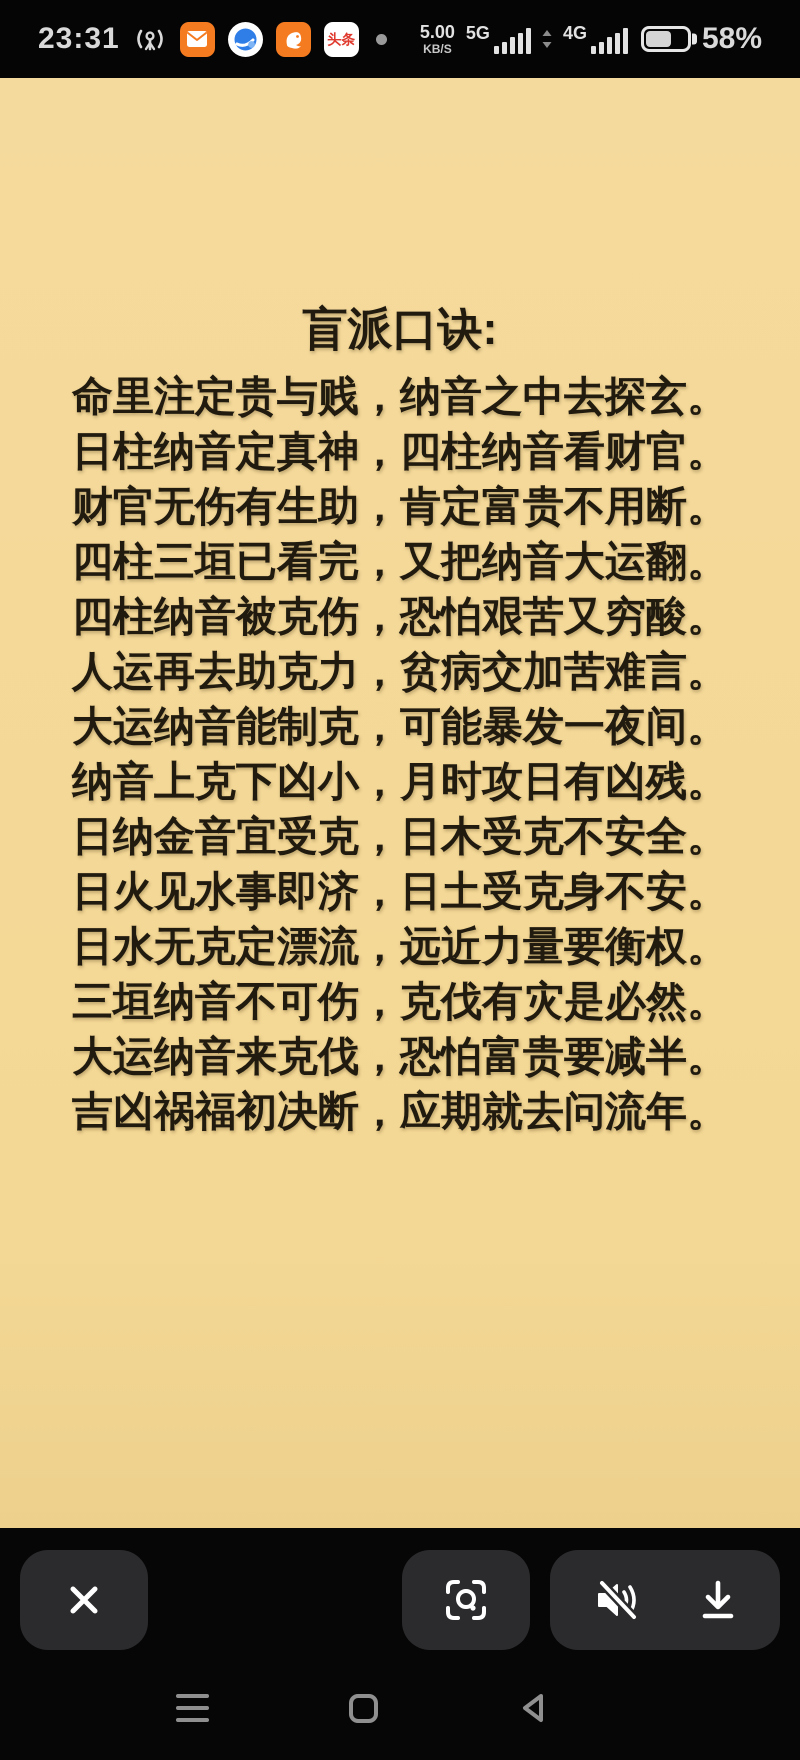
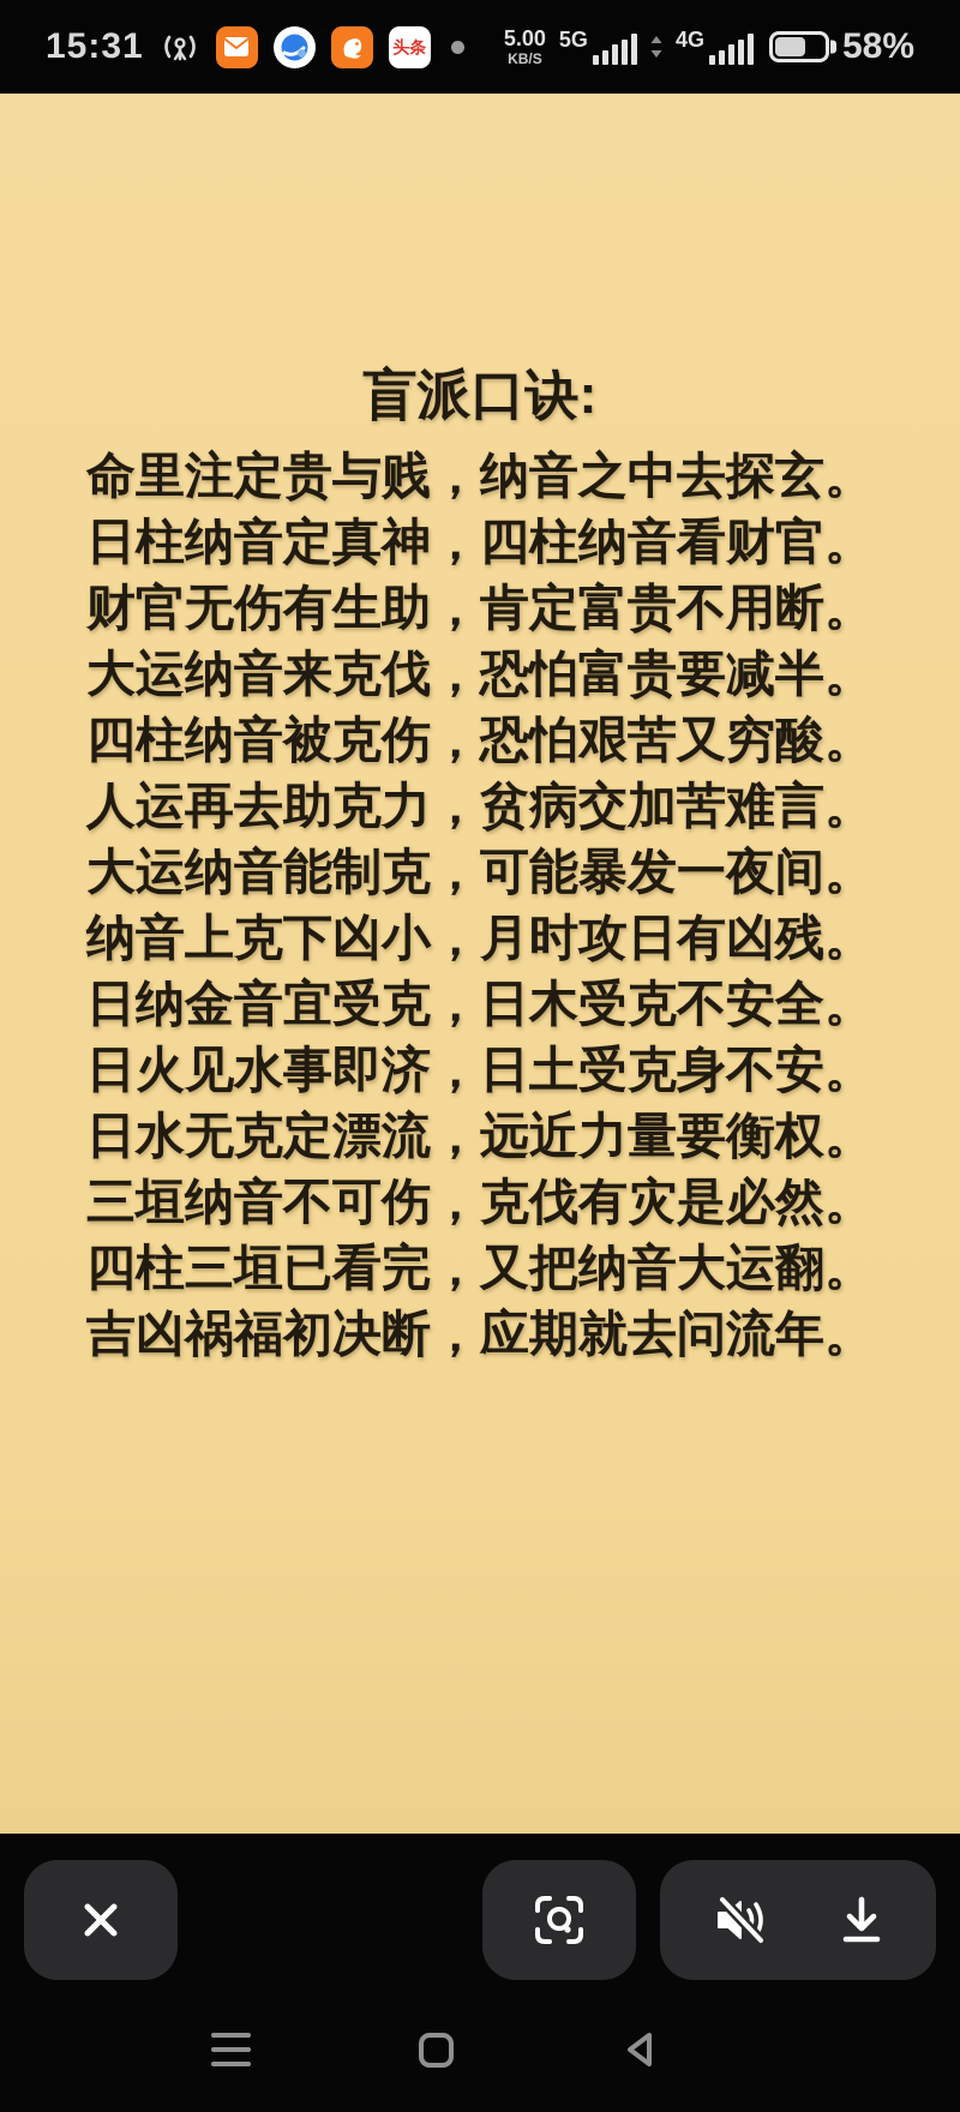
- 23:31
+ 15:31
  头条
  5.00
  KB/S
  5G
  4G
  58%
  盲派口诀:
  命里注定贵与贱，纳音之中去探玄。
  日柱纳音定真神，四柱纳音看财官。
  财官无伤有生助，肯定富贵不用断。
- 四柱三垣已看完，又把纳音大运翻。
+ 大运纳音来克伐，恐怕富贵要减半。
  四柱纳音被克伤，恐怕艰苦又穷酸。
  人运再去助克力，贫病交加苦难言。
  大运纳音能制克，可能暴发一夜间。
  纳音上克下凶小，月时攻日有凶残。
  日纳金音宜受克，日木受克不安全。
  日火见水事即济，日土受克身不安。
  日水无克定漂流，远近力量要衡权。
  三垣纳音不可伤，克伐有灾是必然。
- 大运纳音来克伐，恐怕富贵要减半。
+ 四柱三垣已看完，又把纳音大运翻。
  吉凶祸福初决断，应期就去问流年。
